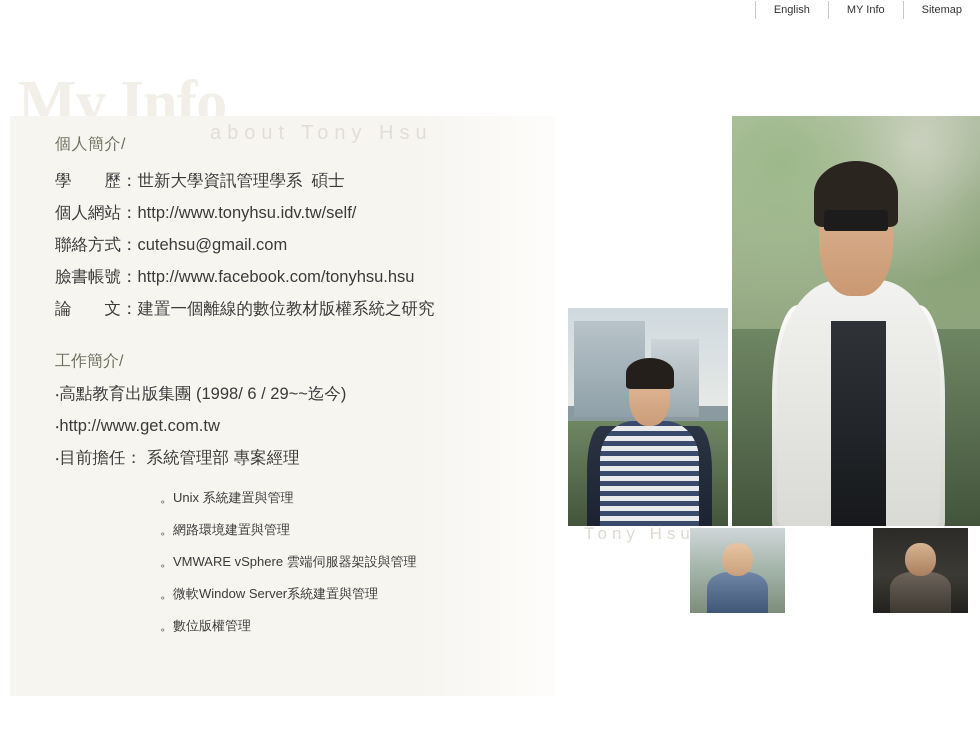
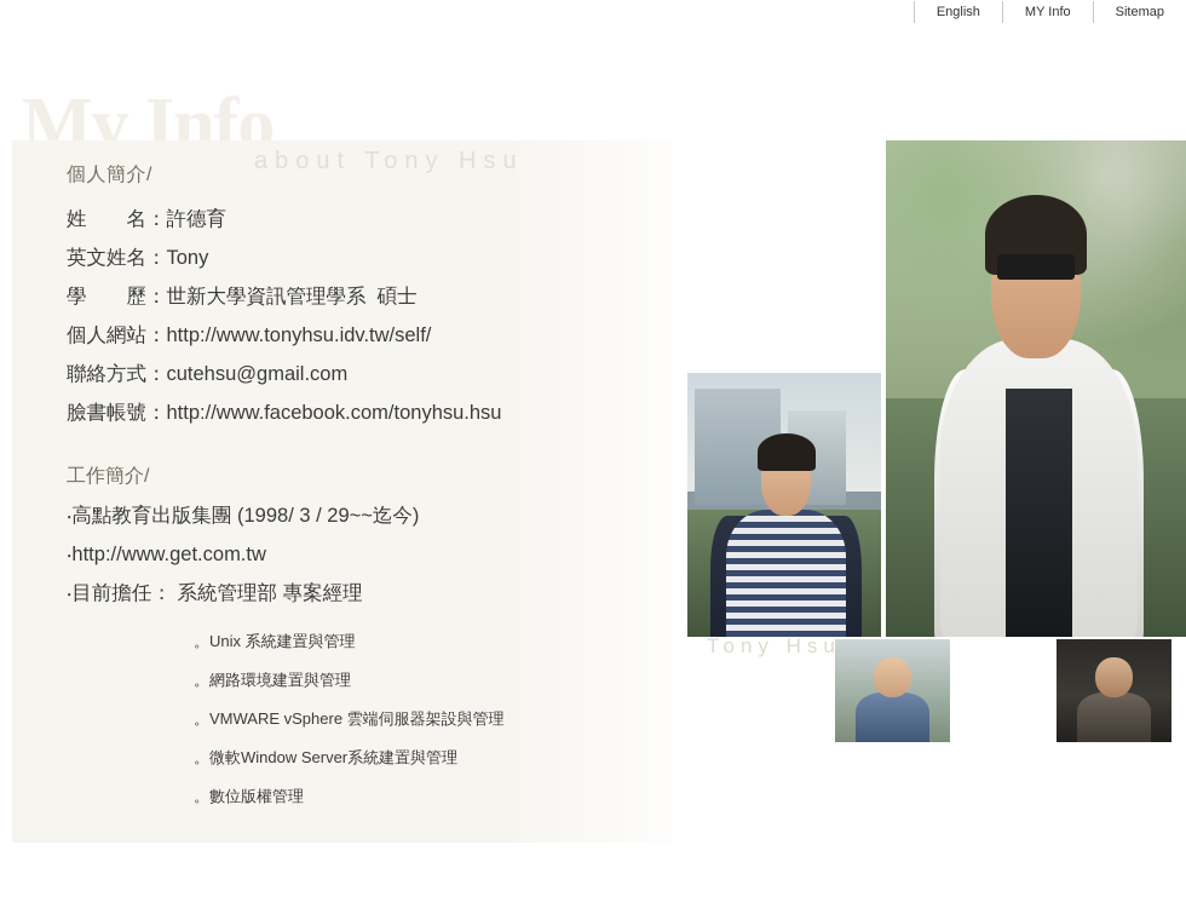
  English
  MY Info
  Sitemap
  Tony Hsu
  My Info
  about Tony Hsu
  個人簡介/
+ 姓 名：許德育
+ 英文姓名：Tony
  學 歷：世新大學資訊管理學系 碩士
  個人網站：http://www.tonyhsu.idv.tw/self/
  聯絡方式：cutehsu@gmail.com
  臉書帳號：http://www.facebook.com/tonyhsu.hsu
- 論 文：建置一個離線的數位教材版權系統之研究
  工作簡介/
- ‧高點教育出版集團 (1998/ 6 / 29~~迄今)
+ ‧高點教育出版集團 (1998/ 3 / 29~~迄今)
  ‧http://www.get.com.tw
  ‧目前擔任： 系統管理部 專案經理
  。Unix 系統建置與管理
  。網路環境建置與管理
  。VMWARE vSphere 雲端伺服器架設與管理
  。微軟Window Server系統建置與管理
  。數位版權管理
